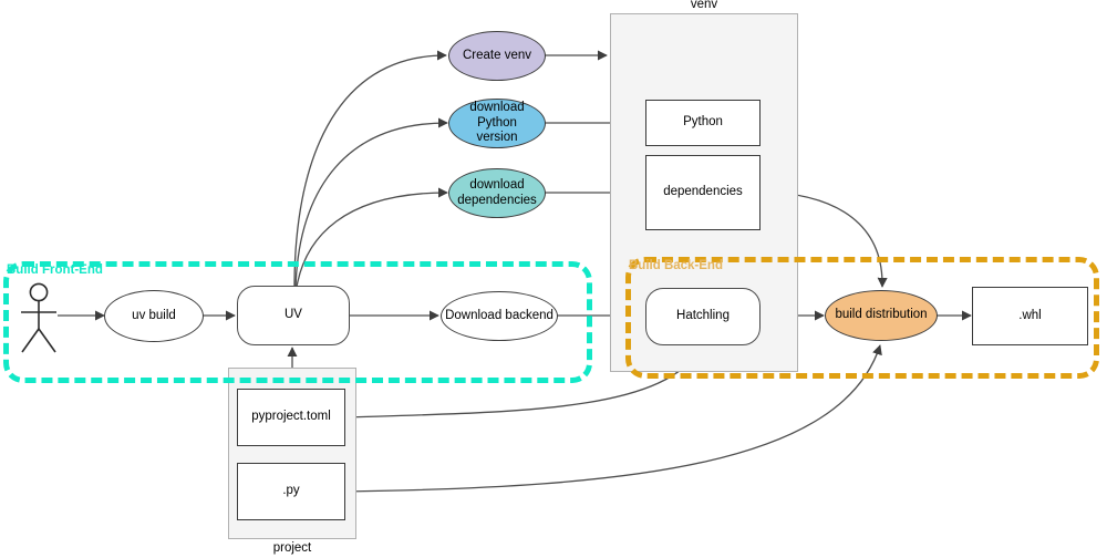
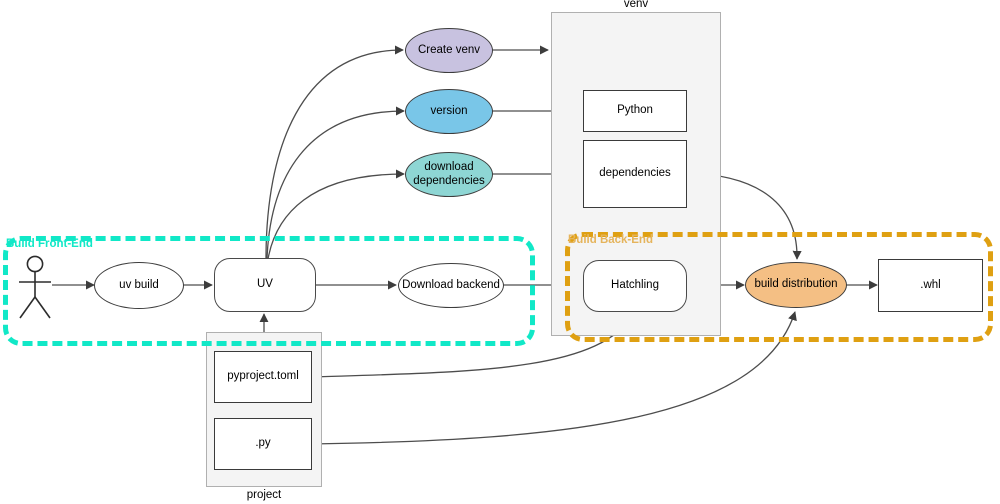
  venv
  project
  Build Front-End
  Build Back-End
  uv build
  UV
  Download backend
  Create venv
- download Python
  version
  download
  dependencies
  Python
  dependencies
  Hatchling
  build distribution
  .whl
  pyproject.toml
  .py
